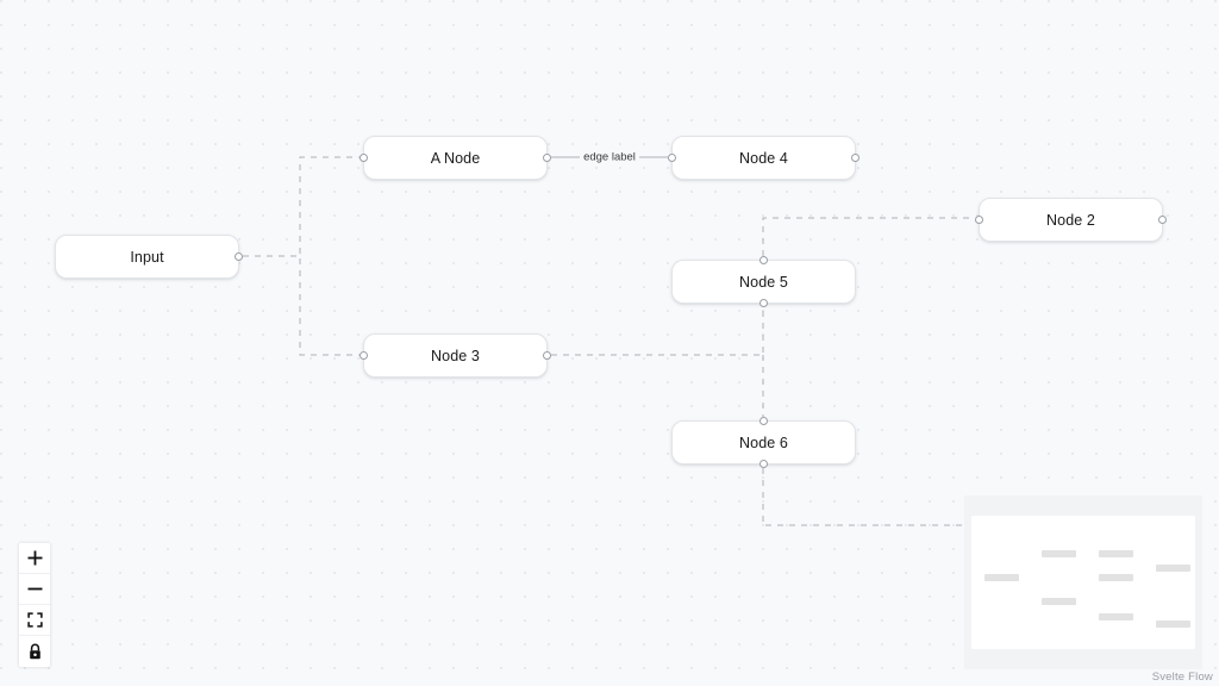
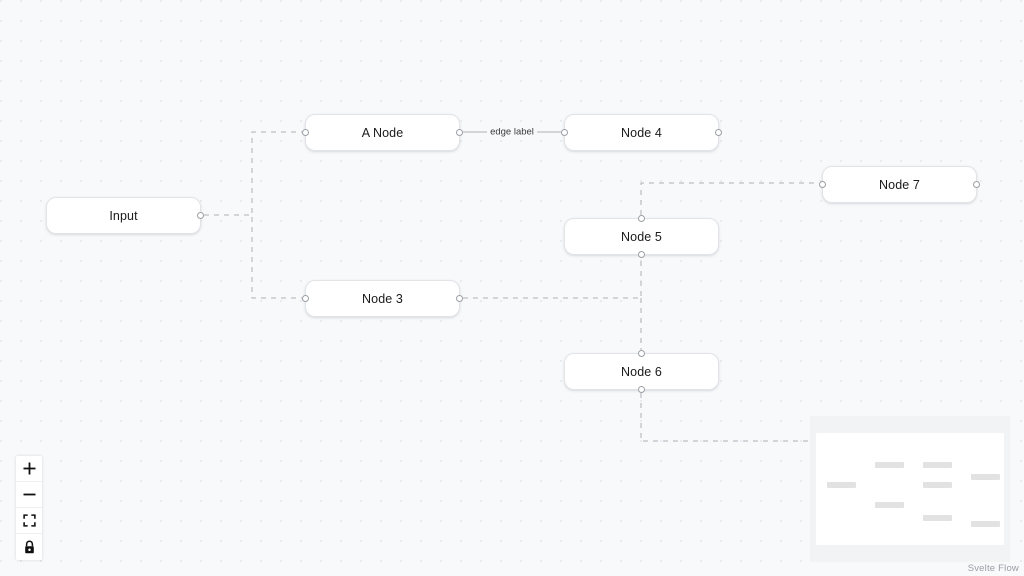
  edge label
  Input
  A Node
  Node 4
  Node 3
  Node 5
- Node 2
+ Node 7
  Node 6
  Svelte Flow
